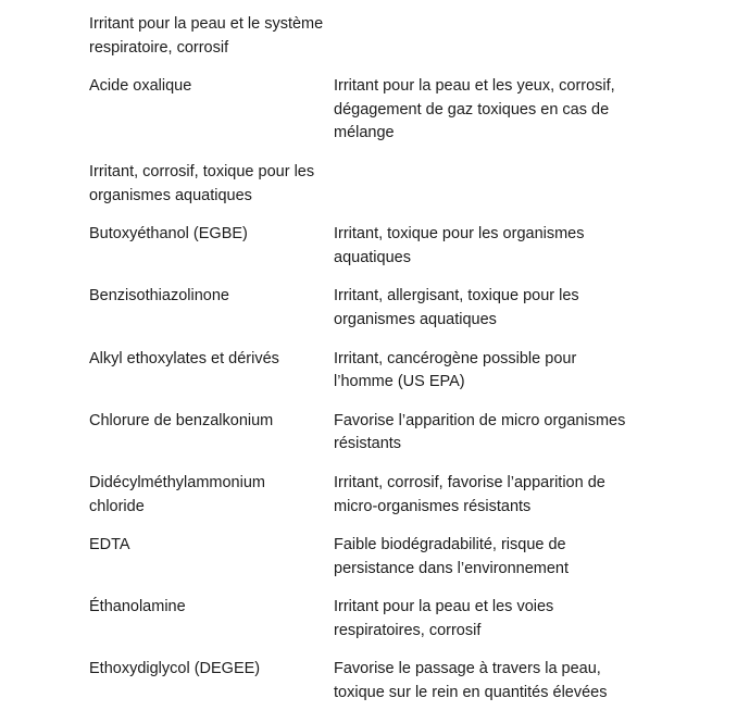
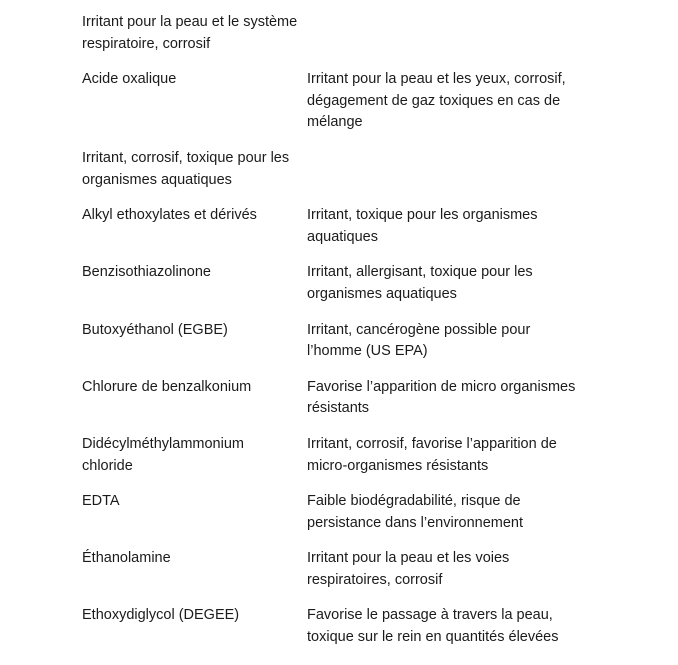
  Irritant pour la peau et le système
  respiratoire, corrosif
  Acide oxalique
  Irritant pour la peau et les yeux, corrosif,
  dégagement de gaz toxiques en cas de
  mélange
  Irritant, corrosif, toxique pour les
  organismes aquatiques
- Butoxyéthanol (EGBE)
+ Alkyl ethoxylates et dérivés
  Irritant, toxique pour les organismes
  aquatiques
  Benzisothiazolinone
  Irritant, allergisant, toxique pour les
  organismes aquatiques
- Alkyl ethoxylates et dérivés
+ Butoxyéthanol (EGBE)
  Irritant, cancérogène possible pour
  l’homme (US EPA)
  Chlorure de benzalkonium
  Favorise l’apparition de micro organismes
  résistants
  Didécylméthylammonium
  chloride
  Irritant, corrosif, favorise l’apparition de
  micro-organismes résistants
  EDTA
  Faible biodégradabilité, risque de
  persistance dans l’environnement
  Éthanolamine
  Irritant pour la peau et les voies
  respiratoires, corrosif
  Ethoxydiglycol (DEGEE)
  Favorise le passage à travers la peau,
  toxique sur le rein en quantités élevées
